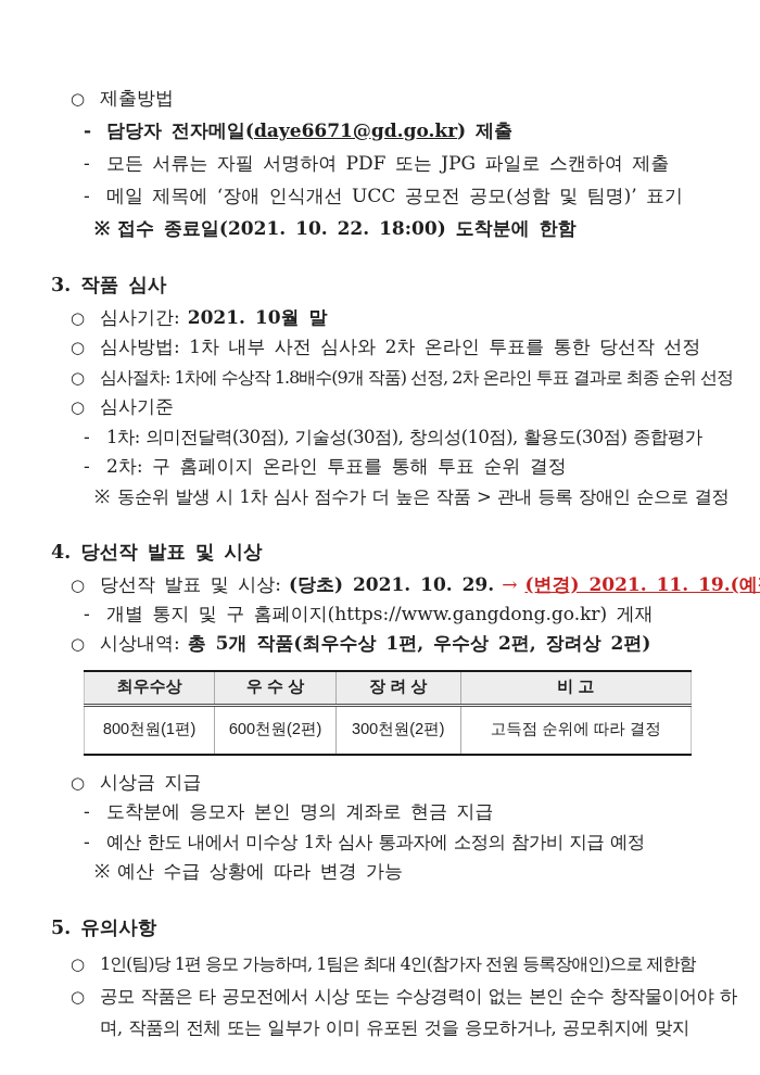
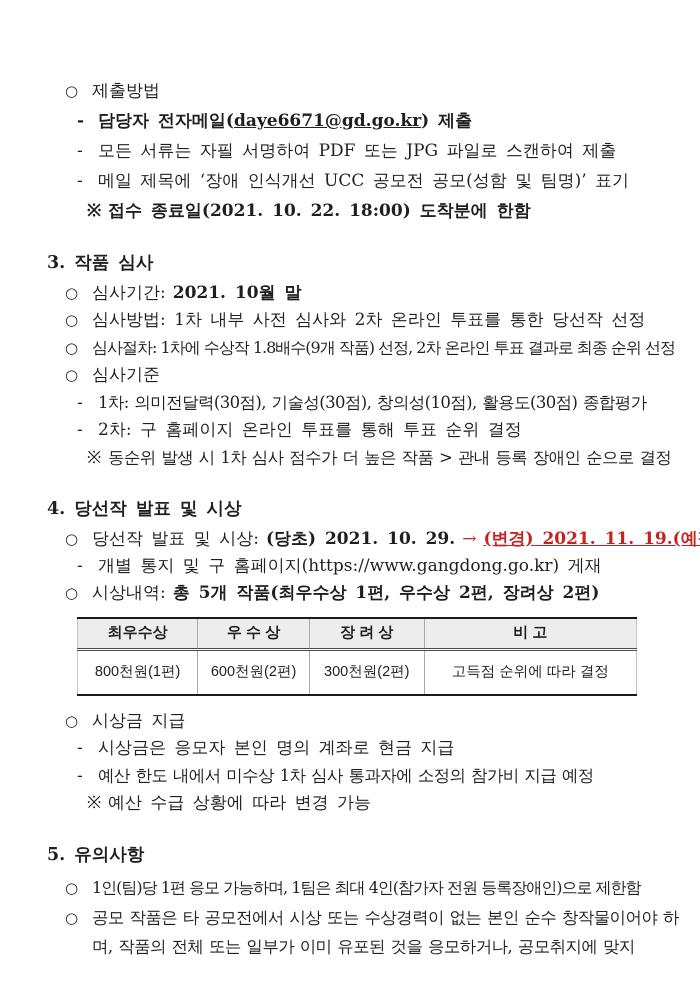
  ○
  제출방법
  -
  담당자 전자메일(daye6671@gd.go.kr) 제출
  -
  모든 서류는 자필 서명하여 PDF 또는 JPG 파일로 스캔하여 제출
  -
  메일 제목에 ‘장애 인식개선 UCC 공모전 공모(성함 및 팀명)’ 표기
  ※
  접수 종료일(2021. 10. 22. 18:00) 도착분에 한함
  3.
  작품 심사
  ○
  심사기간: 2021. 10월 말
  ○
  심사방법: 1차 내부 사전 심사와 2차 온라인 투표를 통한 당선작 선정
  ○
  심사절차: 1차에 수상작 1.8배수(9개 작품) 선정, 2차 온라인 투표 결과로 최종 순위 선정
  ○
  심사기준
  -
  1차: 의미전달력(30점), 기술성(30점), 창의성(10점), 활용도(30점) 종합평가
  -
  2차: 구 홈페이지 온라인 투표를 통해 투표 순위 결정
  ※
  동순위 발생 시 1차 심사 점수가 더 높은 작품 > 관내 등록 장애인 순으로 결정
  4.
  당선작 발표 및 시상
  ○
  당선작 발표 및 시상: (당초) 2021. 10. 29. → (변경) 2021. 11. 19.(예
  -
  개별 통지 및 구 홈페이지(https://www.gangdong.go.kr) 게재
  ○
  시상내역: 총 5개 작품(최우수상 1편, 우수상 2편, 장려상 2편)
  최우수상	우 수 상	장 려 상	비 고
  800천원(1편)	600천원(2편)	300천원(2편)	고득점 순위에 따라 결정
  ○
  시상금 지급
  -
- 도착분에 응모자 본인 명의 계좌로 현금 지급
+ 시상금은 응모자 본인 명의 계좌로 현금 지급
  -
  예산 한도 내에서 미수상 1차 심사 통과자에 소정의 참가비 지급 예정
  ※
  예산 수급 상황에 따라 변경 가능
  5.
  유의사항
  ○
  1인(팀)당 1편 응모 가능하며, 1팀은 최대 4인(참가자 전원 등록장애인)으로 제한함
  ○
  공모 작품은 타 공모전에서 시상 또는 수상경력이 없는 본인 순수 창작물이어야 하며, 작품의 전체 또는 일부가 이미 유포된 것을 응모하거나, 공모취지에 맞지
